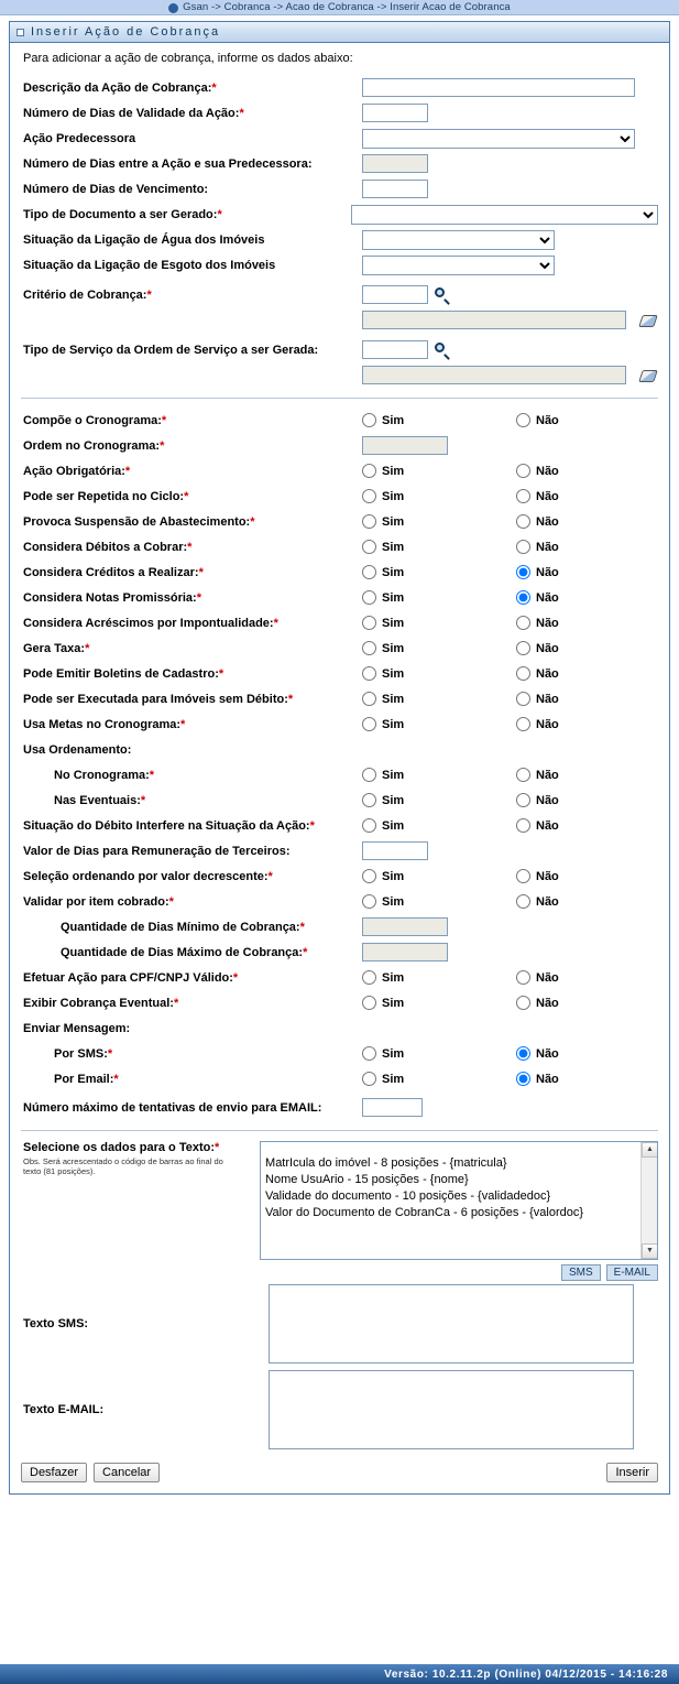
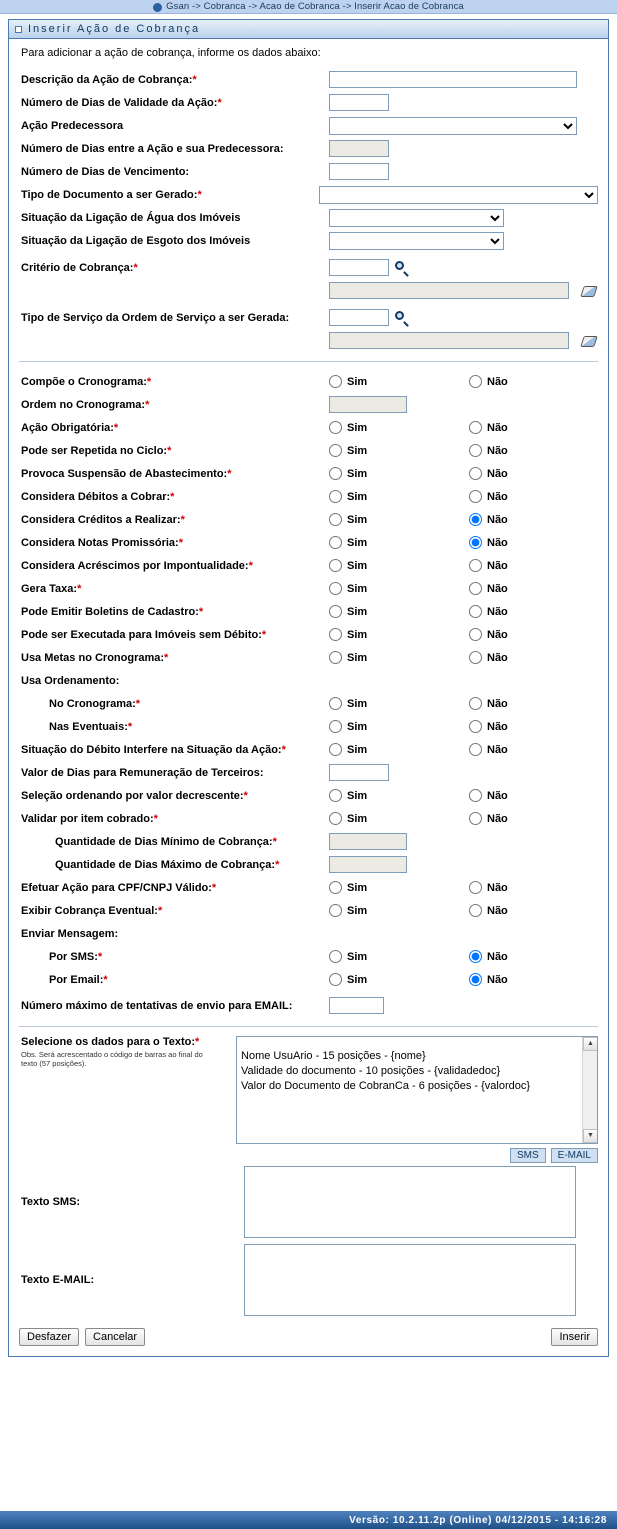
  Gsan -> Cobranca -> Acao de Cobranca -> Inserir Acao de Cobranca
  Inserir Ação de Cobrança
  Para adicionar a ação de cobrança, informe os dados abaixo:
  Descrição da Ação de Cobrança:*
  Número de Dias de Validade da Ação:*
  Ação Predecessora
  Número de Dias entre a Ação e sua Predecessora:
  Número de Dias de Vencimento:
  Tipo de Documento a ser Gerado:*
  Situação da Ligação de Água dos Imóveis
  Situação da Ligação de Esgoto dos Imóveis
  Critério de Cobrança:*
  Tipo de Serviço da Ordem de Serviço a ser Gerada:
  Compõe o Cronograma:*
  Sim
  Não
  Ordem no Cronograma:*
  Ação Obrigatória:*
  Sim
  Não
  Pode ser Repetida no Ciclo:*
  Sim
  Não
  Provoca Suspensão de Abastecimento:*
  Sim
  Não
  Considera Débitos a Cobrar:*
  Sim
  Não
  Considera Créditos a Realizar:*
  Sim
  Não
  Considera Notas Promissória:*
  Sim
  Não
  Considera Acréscimos por Impontualidade:*
  Sim
  Não
  Gera Taxa:*
  Sim
  Não
  Pode Emitir Boletins de Cadastro:*
  Sim
  Não
  Pode ser Executada para Imóveis sem Débito:*
  Sim
  Não
  Usa Metas no Cronograma:*
  Sim
  Não
  Usa Ordenamento:
  No Cronograma:*
  Sim
  Não
  Nas Eventuais:*
  Sim
  Não
  Situação do Débito Interfere na Situação da Ação:*
  Sim
  Não
  Valor de Dias para Remuneração de Terceiros:
  Seleção ordenando por valor decrescente:*
  Sim
  Não
  Validar por item cobrado:*
  Sim
  Não
  Quantidade de Dias Mínimo de Cobrança:*
  Quantidade de Dias Máximo de Cobrança:*
  Efetuar Ação para CPF/CNPJ Válido:*
  Sim
  Não
  Exibir Cobrança Eventual:*
  Sim
  Não
  Enviar Mensagem:
  Por SMS:*
  Sim
  Não
  Por Email:*
  Sim
  Não
  Número máximo de tentativas de envio para EMAIL:
  Selecione os dados para o Texto:*
- Obs. Será acrescentado o código de barras ao final do texto (81 posições).
+ Obs. Será acrescentado o código de barras ao final do texto (57 posições).
- MatrIcula do imóvel - 8 posições - {matricula}
  Nome UsuArio - 15 posições - {nome}
  Validade do documento - 10 posições - {validadedoc}
  Valor do Documento de CobranCa - 6 posições - {valordoc}
  SMS
  E-MAIL
  Texto SMS:
  Texto E-MAIL:
  Desfazer
  Cancelar
  Inserir
  Versão: 10.2.11.2p (Online) 04/12/2015 - 14:16:28
